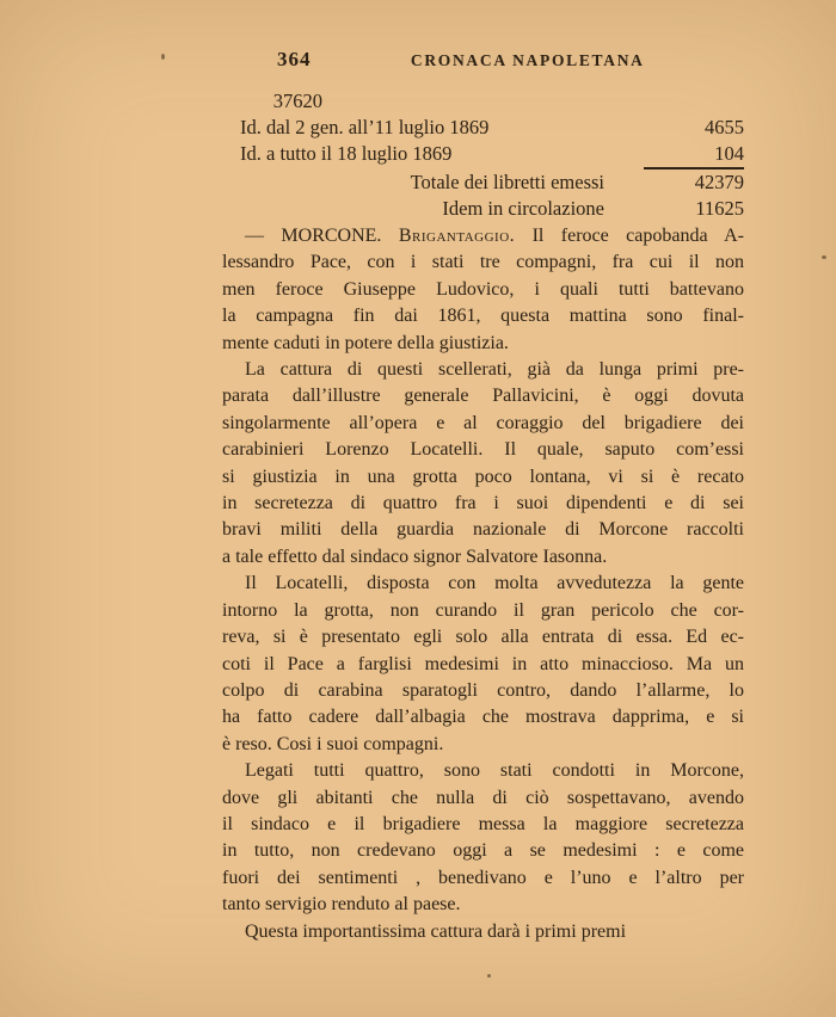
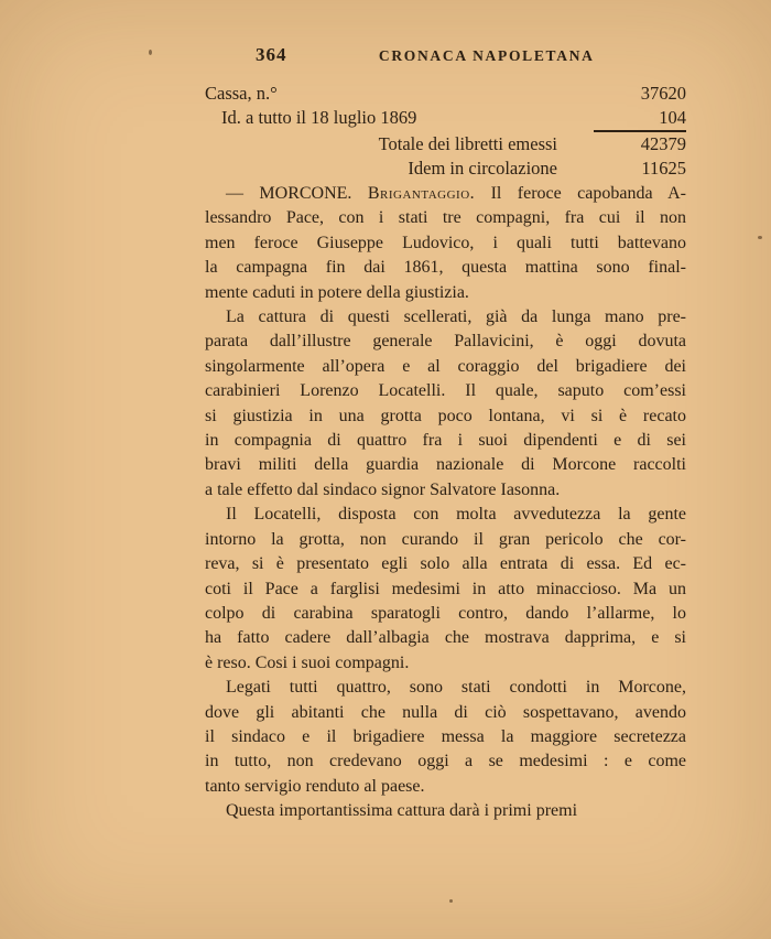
  364
  CRONACA NAPOLETANA
+ Cassa, n.°
  37620
- Id. dal 2 gen. all’11 luglio 1869
- 4655
  Id. a tutto il 18 luglio 1869
  104
  Totale dei libretti emessi
  42379
  Idem in circolazione
  11625
  — MORCONE. Brigantaggio. Il feroce capobanda A-
  lessandro Pace, con i stati tre compagni, fra cui il non
  men feroce Giuseppe Ludovico, i quali tutti battevano
  la campagna fin dai 1861, questa mattina sono final-
  mente caduti in potere della giustizia.
- La cattura di questi scellerati, già da lunga primi pre-
+ La cattura di questi scellerati, già da lunga mano pre-
  parata dall’illustre generale Pallavicini, è oggi dovuta
  singolarmente all’opera e al coraggio del brigadiere dei
  carabinieri Lorenzo Locatelli. Il quale, saputo com’essi
  si giustizia in una grotta poco lontana, vi si è recato
- in secretezza di quattro fra i suoi dipendenti e di sei
+ in compagnia di quattro fra i suoi dipendenti e di sei
  bravi militi della guardia nazionale di Morcone raccolti
  a tale effetto dal sindaco signor Salvatore Iasonna.
  Il Locatelli, disposta con molta avvedutezza la gente
  intorno la grotta, non curando il gran pericolo che cor-
  reva, si è presentato egli solo alla entrata di essa. Ed ec-
  coti il Pace a farglisi medesimi in atto minaccioso. Ma un
  colpo di carabina sparatogli contro, dando l’allarme, lo
  ha fatto cadere dall’albagia che mostrava dapprima, e si
  è reso. Cosi i suoi compagni.
  Legati tutti quattro, sono stati condotti in Morcone,
  dove gli abitanti che nulla di ciò sospettavano, avendo
  il sindaco e il brigadiere messa la maggiore secretezza
  in tutto, non credevano oggi a se medesimi : e come
- fuori dei sentimenti , benedivano e l’uno e l’altro per
  tanto servigio renduto al paese.
  Questa importantissima cattura darà i primi premi
